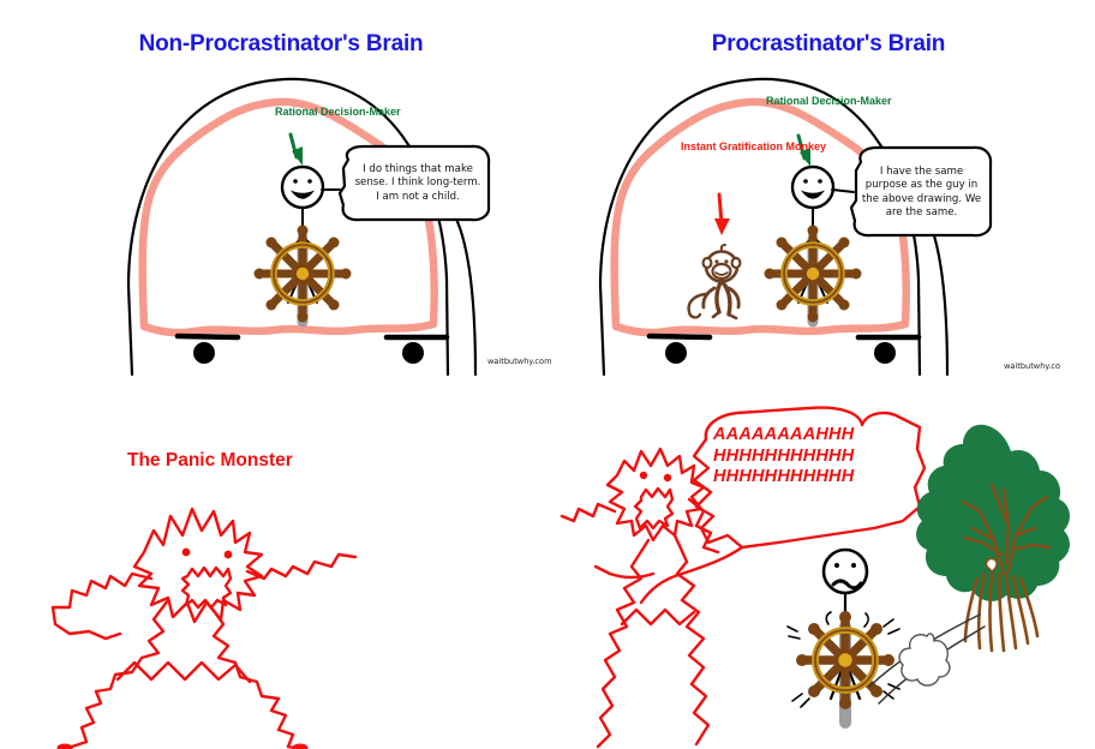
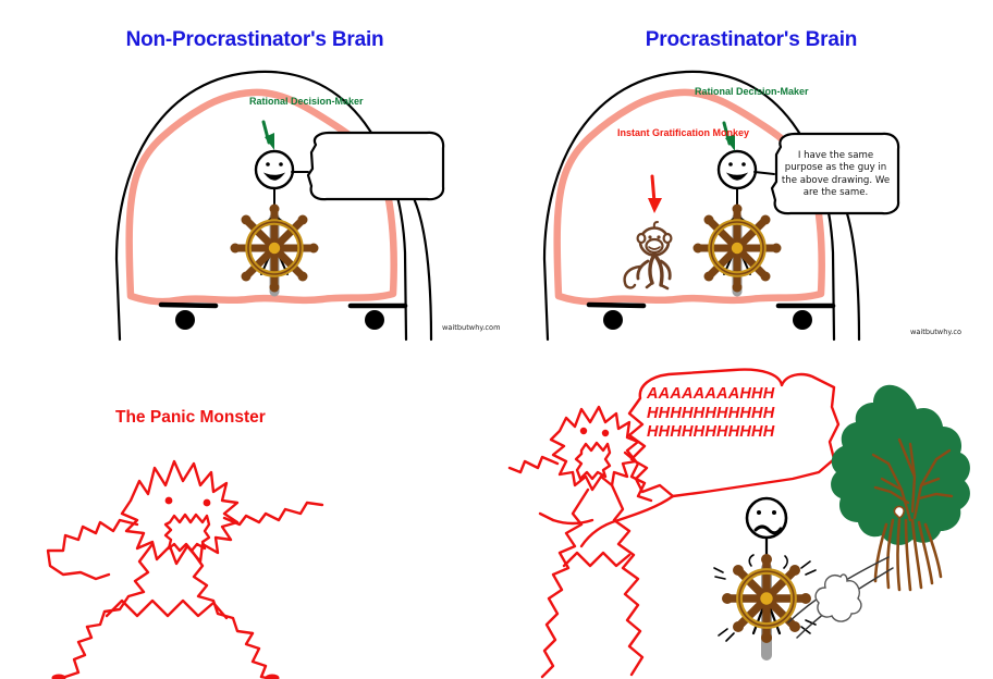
  Non-Procrastinator's Brain
  Rational Decision-Maker
- I do things that make
- sense. I think long-term.
- I am not a child.
  waitbutwhy.com
  Procrastinator's Brain
  Rational Decision-Maker
  Instant Gratification Monkey
  I have the same
  purpose as the guy in
  the above drawing. We
  are the same.
  waitbutwhy.co
  The Panic Monster
  AAAAAAAAHHH
  HHHHHHHHHHH
  HHHHHHHHHHH
